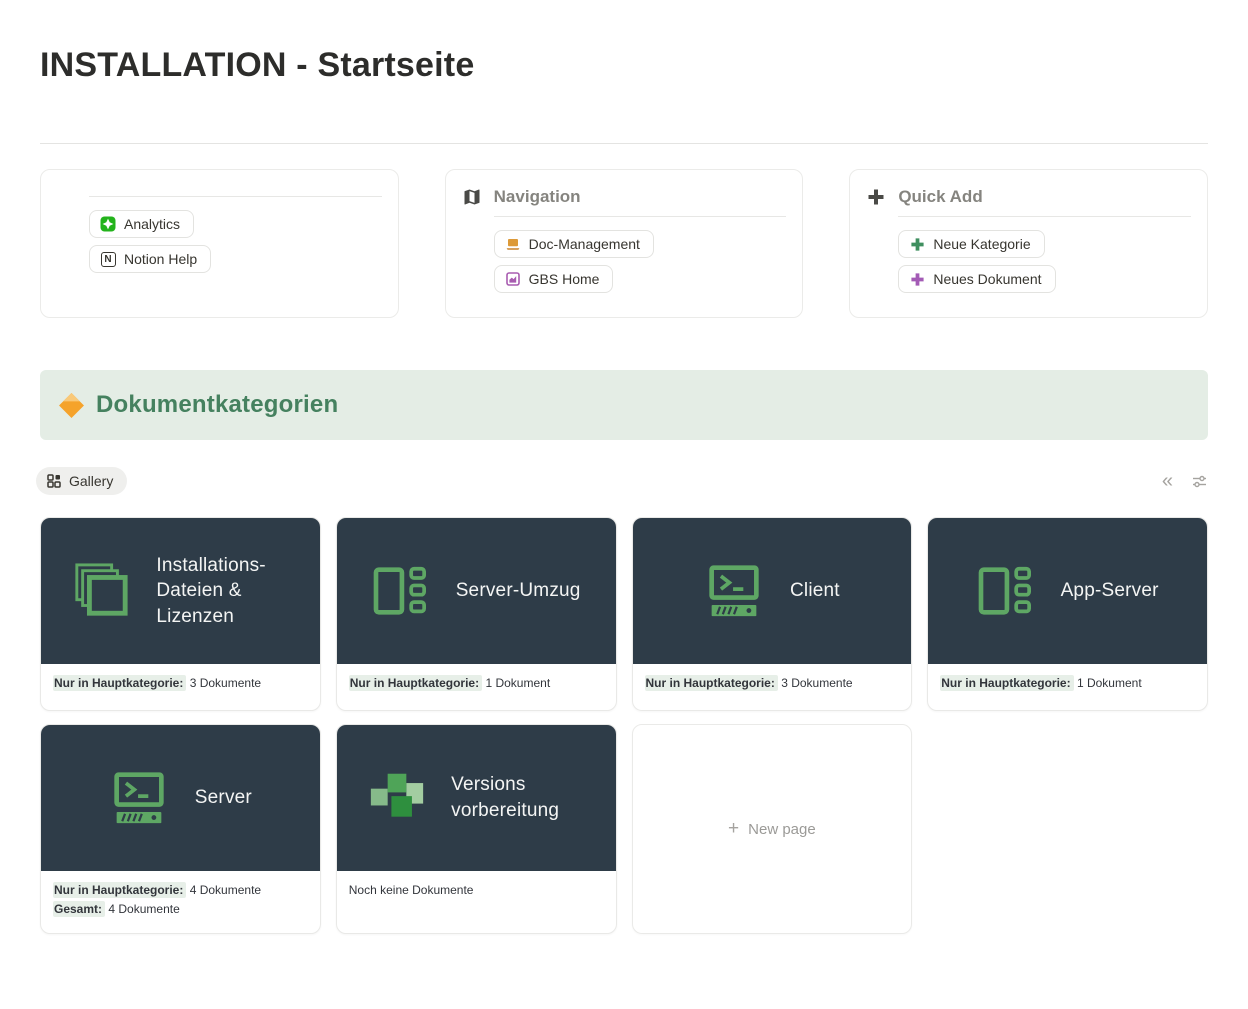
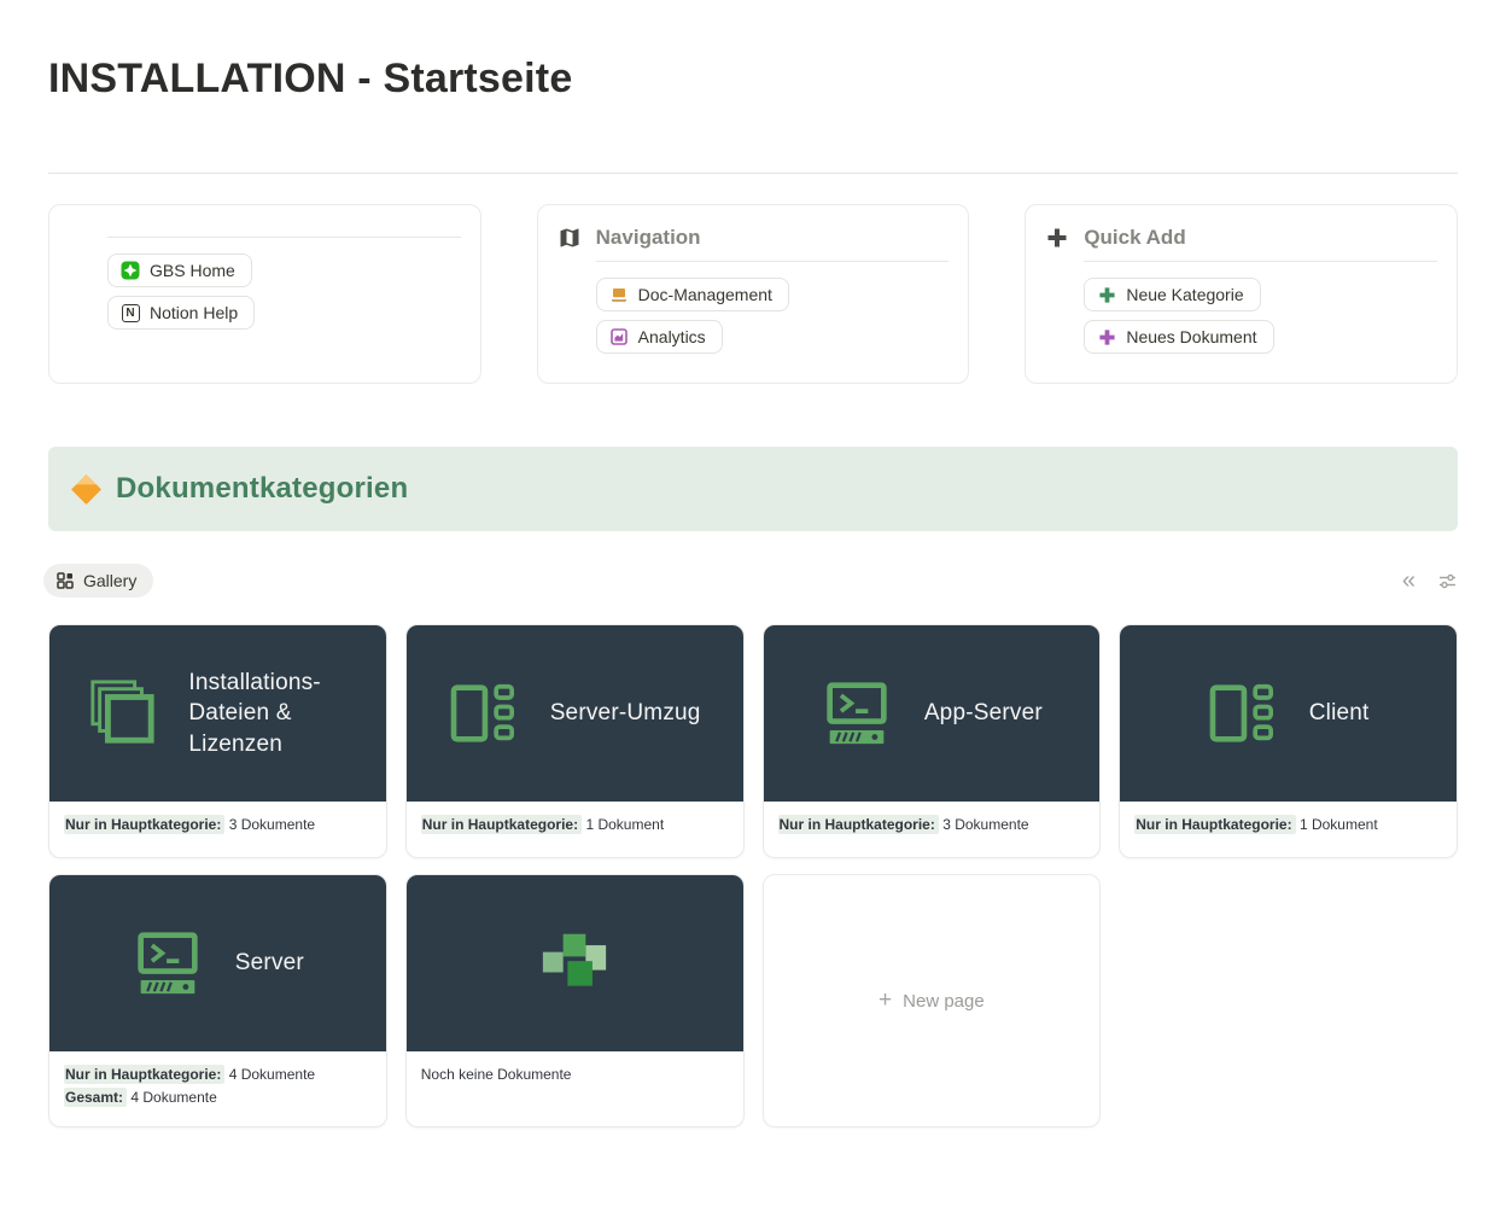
  INSTALLATION - Startseite
- Analytics
+ GBS Home
  N
  Notion Help
  Navigation
  Doc-Management
- GBS Home
+ Analytics
  Quick Add
  Neue Kategorie
  Neues Dokument
  Dokumentkategorien
  Gallery
  «
  Installations-Dateien & Lizenzen
  Nur in Hauptkategorie: 3 Dokumente
  Server-Umzug
  Nur in Hauptkategorie: 1 Dokument
- Client
+ App-Server
  Nur in Hauptkategorie: 3 Dokumente
- App-Server
+ Client
  Nur in Hauptkategorie: 1 Dokument
  Server
  Nur in Hauptkategorie: 4 Dokumente
  Gesamt: 4 Dokumente
- Versions vorbereitung
  Noch keine Dokumente
  +
  New page
